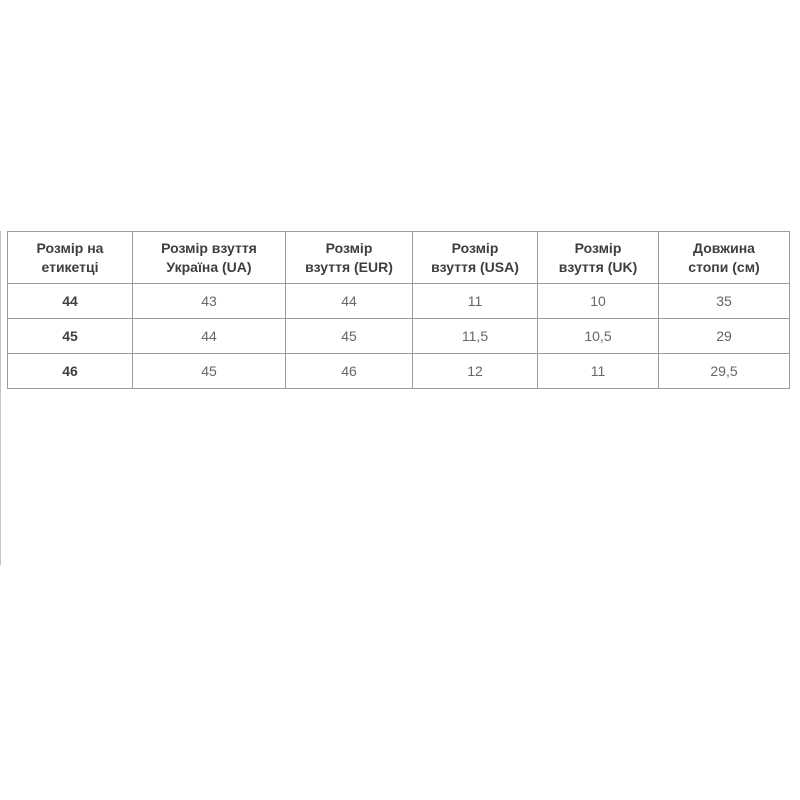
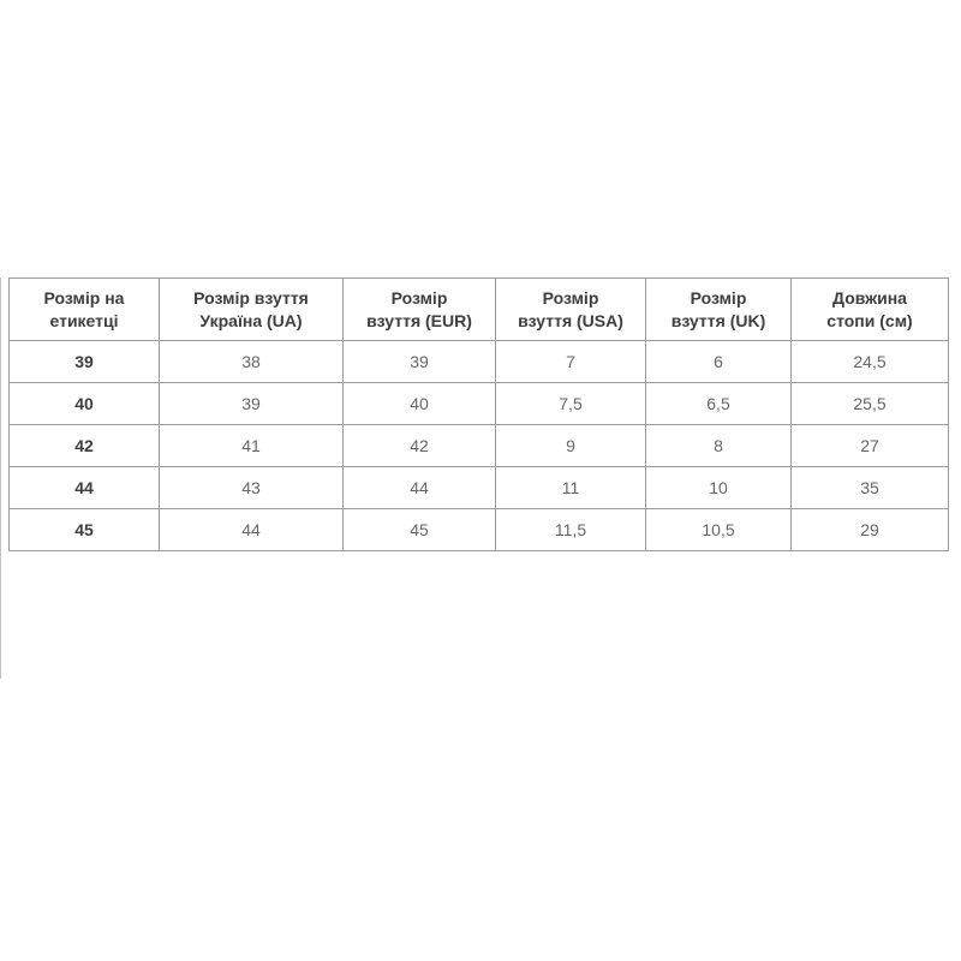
  Розмір на етикетці	Розмір взуття Україна (UA)	Розмір взуття (EUR)	Розмір взуття (USA)	Розмір взуття (UK)	Довжина стопи (см)
+ 39	38	39	7	6	24,5
+ 40	39	40	7,5	6,5	25,5
+ 42	41	42	9	8	27
  44	43	44	11	10	35
  45	44	45	11,5	10,5	29
- 46	45	46	12	11	29,5
